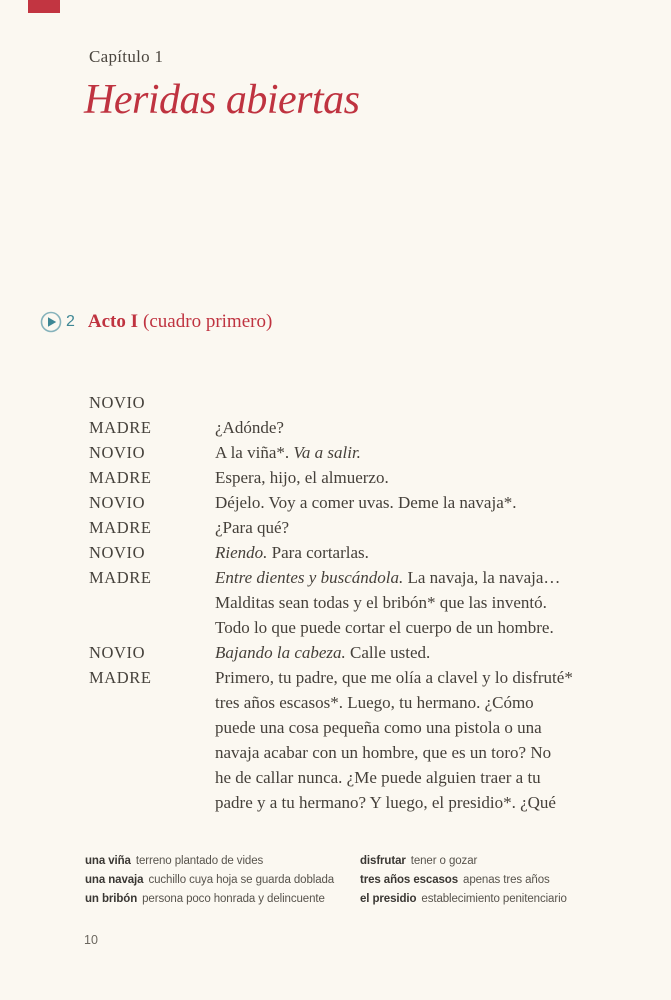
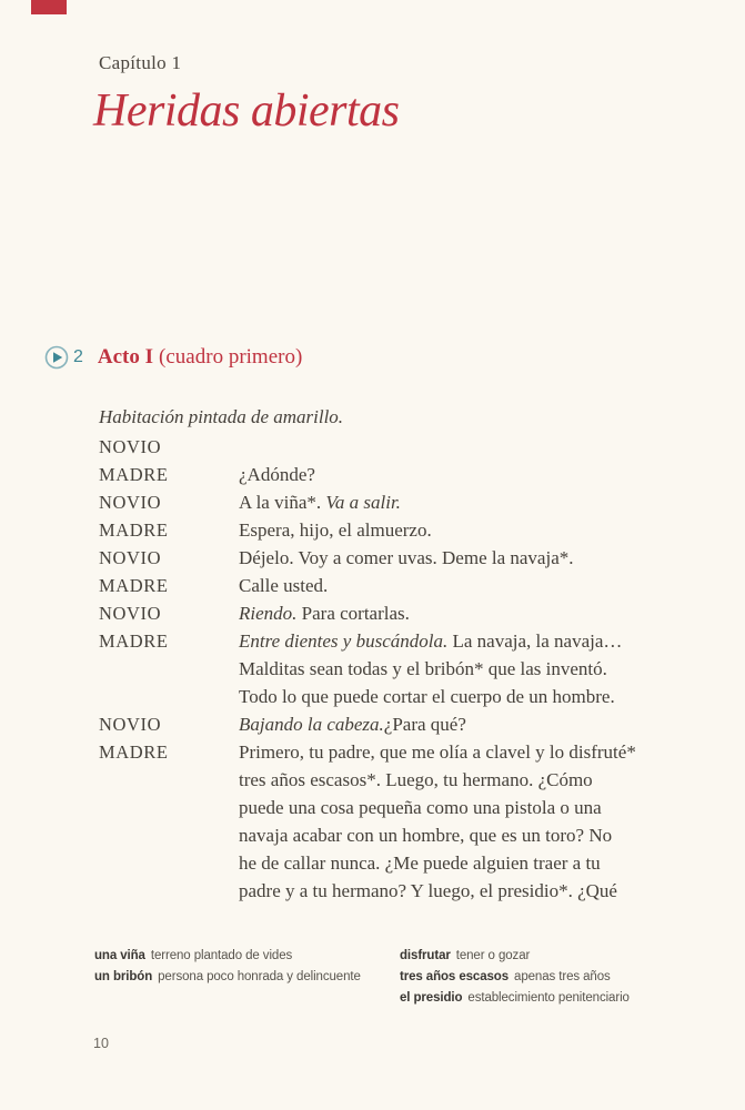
  Capítulo 1
  Heridas abiertas
  2
  Acto I (cuadro primero)
+ Habitación pintada de amarillo.
  NOVIO
  MADRE
  ¿Adónde?
  NOVIO
  A la viña*. Va a salir.
  MADRE
  Espera, hijo, el almuerzo.
  NOVIO
  Déjelo. Voy a comer uvas. Deme la navaja*.
  MADRE
- ¿Para qué?
+ Calle usted.
  NOVIO
  Riendo. Para cortarlas.
  MADRE
  Entre dientes y buscándola. La navaja, la navaja…
  Malditas sean todas y el bribón* que las inventó.
  Todo lo que puede cortar el cuerpo de un hombre.
  NOVIO
- Bajando la cabeza. Calle usted.
+ Bajando la cabeza.¿Para qué?
  MADRE
  Primero, tu padre, que me olía a clavel y lo disfruté*
  tres años escasos*. Luego, tu hermano. ¿Cómo
  puede una cosa pequeña como una pistola o una
  navaja acabar con un hombre, que es un toro? No
  he de callar nunca. ¿Me puede alguien traer a tu
  padre y a tu hermano? Y luego, el presidio*. ¿Qué
  una viña terreno plantado de vides
- una navaja cuchillo cuya hoja se guarda doblada
  un bribón persona poco honrada y delincuente
  disfrutar tener o gozar
  tres años escasos apenas tres años
  el presidio establecimiento penitenciario
  10
